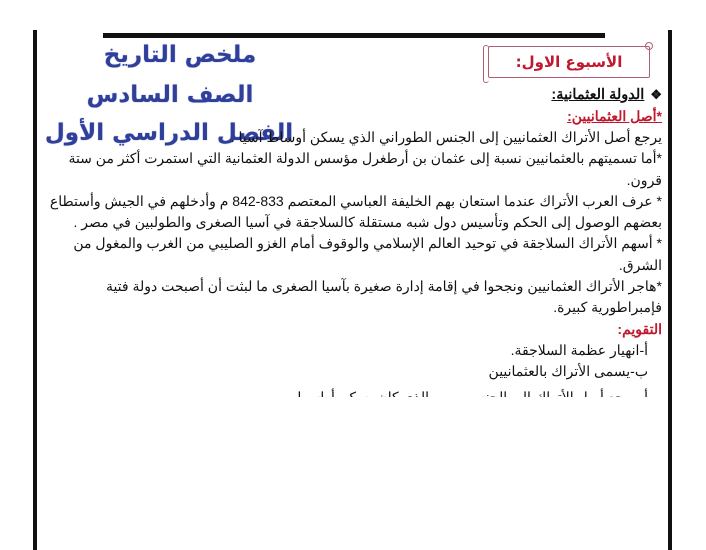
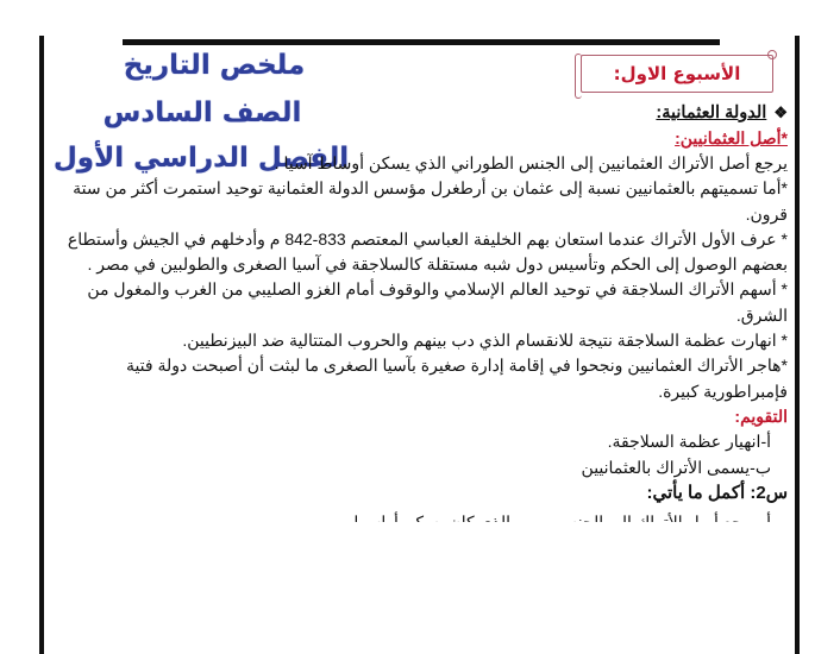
  ملخص التاريخ
  الصف السادس
  الفصل الدراسي الأول
  الأسبوع الاول:
  ❖الدولة العثمانية:
  *أصل العثمانيين:
  يرجع أصل الأتراك العثمانيين إلى الجنس الطوراني الذي يسكن أوساط آسيا .
- *أما تسميتهم بالعثمانيين نسبة إلى عثمان بن أرطغرل مؤسس الدولة العثمانية التي استمرت أكثر من ستة قرون.
+ *أما تسميتهم بالعثمانيين نسبة إلى عثمان بن أرطغرل مؤسس الدولة العثمانية توحيد استمرت أكثر من ستة قرون.
- * عرف العرب الأتراك عندما استعان بهم الخليفة العباسي المعتصم 833-842 م وأدخلهم في الجيش وأستطاع بعضهم الوصول إلى الحكم وتأسيس دول شبه مستقلة كالسلاجقة في آسيا الصغرى والطولبين في مصر .
+ * عرف الأول الأتراك عندما استعان بهم الخليفة العباسي المعتصم 833-842 م وأدخلهم في الجيش وأستطاع بعضهم الوصول إلى الحكم وتأسيس دول شبه مستقلة كالسلاجقة في آسيا الصغرى والطولبين في مصر .
  * أسهم الأتراك السلاجقة في توحيد العالم الإسلامي والوقوف أمام الغزو الصليبي من الغرب والمغول من الشرق.
+ * انهارت عظمة السلاجقة نتيجة للانقسام الذي دب بينهم والحروب المتتالية ضد البيزنطيين.
  *هاجر الأتراك العثمانيين ونجحوا في إقامة إدارة صغيرة بآسيا الصغرى ما لبثت أن أصبحت دولة فتية فإمبراطورية كبيرة.
  التقويم:
  أ-انهيار عظمة السلاجقة.
  ب-يسمى الأتراك بالعثمانيين
+ س2: أكمل ما يأتي:
